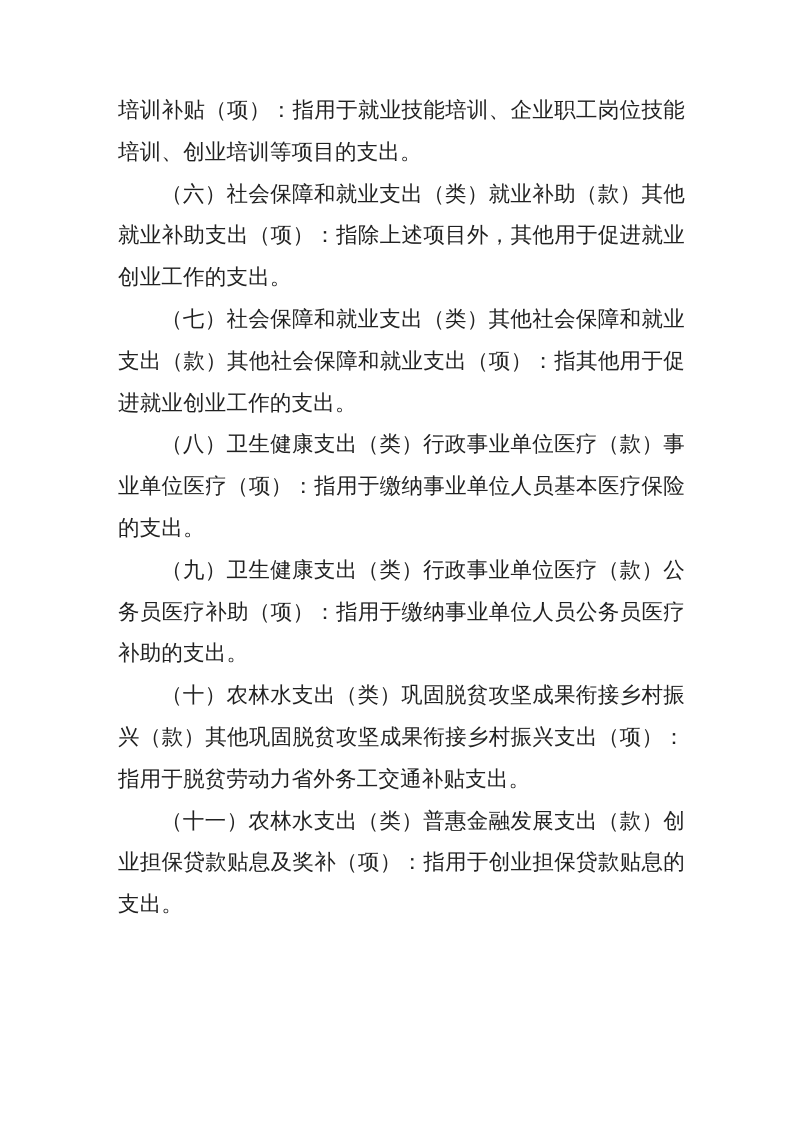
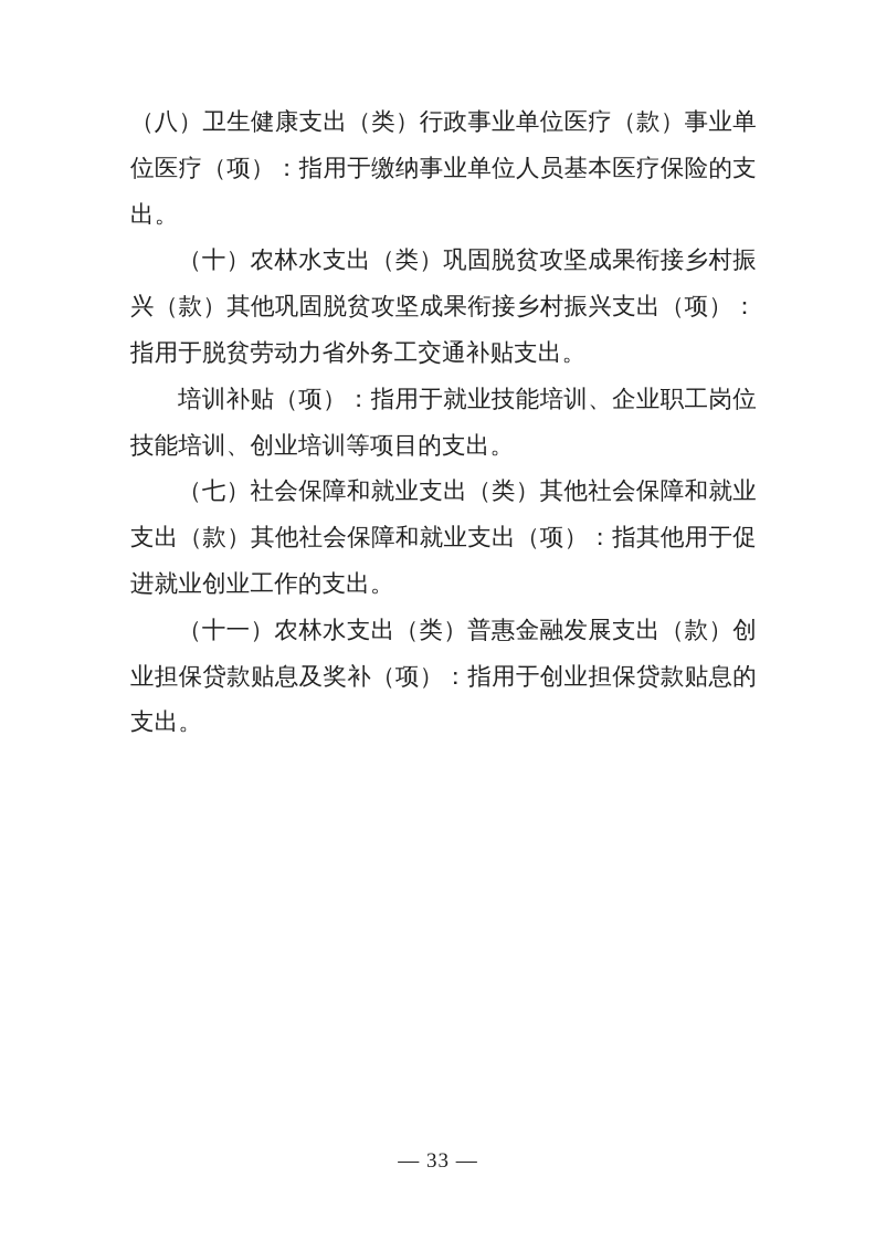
- 培训补贴（项）：指用于就业技能培训、企业职工岗位技能培训、创业培训等项目的支出。
+ （八）卫生健康支出（类）行政事业单位医疗（款）事业单位医疗（项）：指用于缴纳事业单位人员基本医疗保险的支出。
- （六）社会保障和就业支出（类）就业补助（款）其他就业补助支出（项）：指除上述项目外，其他用于促进就业创业工作的支出。
- （七）社会保障和就业支出（类）其他社会保障和就业支出（款）其他社会保障和就业支出（项）：指其他用于促进就业创业工作的支出。
+ （十）农林水支出（类）巩固脱贫攻坚成果衔接乡村振兴（款）其他巩固脱贫攻坚成果衔接乡村振兴支出（项）：指用于脱贫劳动力省外务工交通补贴支出。
- （八）卫生健康支出（类）行政事业单位医疗（款）事业单位医疗（项）：指用于缴纳事业单位人员基本医疗保险的支出。
+ 培训补贴（项）：指用于就业技能培训、企业职工岗位技能培训、创业培训等项目的支出。
- （九）卫生健康支出（类）行政事业单位医疗（款）公务员医疗补助（项）：指用于缴纳事业单位人员公务员医疗补助的支出。
- （十）农林水支出（类）巩固脱贫攻坚成果衔接乡村振兴（款）其他巩固脱贫攻坚成果衔接乡村振兴支出（项）：指用于脱贫劳动力省外务工交通补贴支出。
+ （七）社会保障和就业支出（类）其他社会保障和就业支出（款）其他社会保障和就业支出（项）：指其他用于促进就业创业工作的支出。
  （十一）农林水支出（类）普惠金融发展支出（款）创业担保贷款贴息及奖补（项）：指用于创业担保贷款贴息的支出。
+ — 33 —
